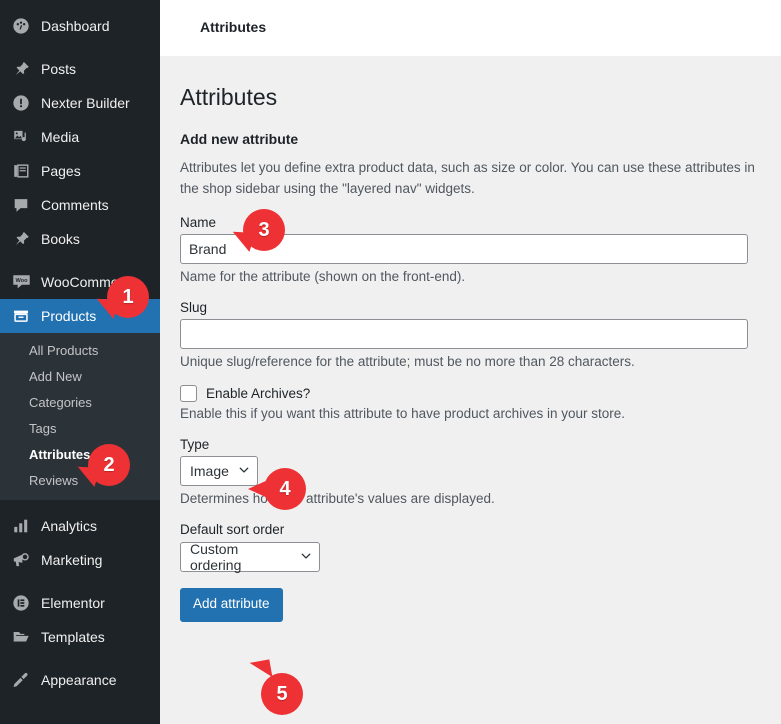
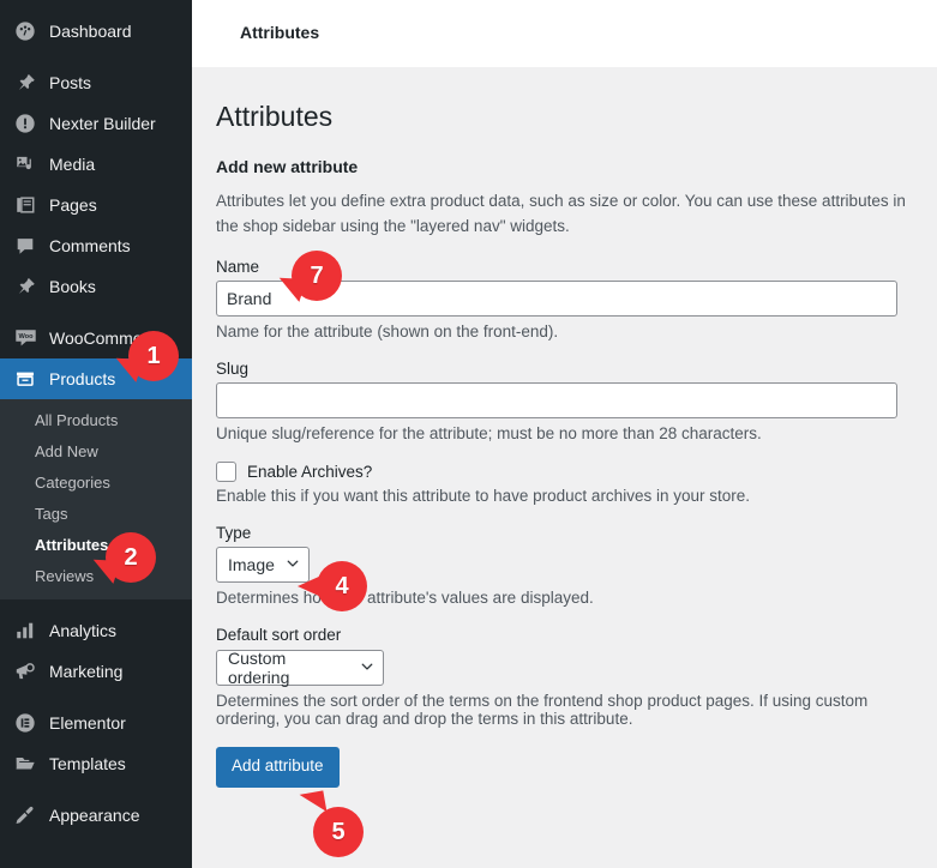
  Dashboard
  Posts
  Nexter Builder
  Media
  Pages
  Comments
  Books
  Products
  All Products
  Add New
  Categories
  Tags
  Attributes
  Reviews
  Analytics
  Marketing
  Elementor
  Templates
  Appearance
  Attributes
  Attributes
  Add new attribute
  Attributes let you define extra product data, such as size or color. You can use these attributes in the shop sidebar using the "layered nav" widgets.
  Name
  Brand
  Name for the attribute (shown on the front-end).
  Slug
  Unique slug/reference for the attribute; must be no more than 28 characters.
  Enable Archives?
  Enable this if you want this attribute to have product archives in your store.
  Type
  Image
  Determines ho attribute's values are displayed.
  Default sort order
  Custom ordering
+ Determines the sort order of the terms on the frontend shop product pages. If using custom ordering, you can drag and drop the terms in this attribute.
  Add attribute
  1
  2
- 3
+ 7
  4
  5
